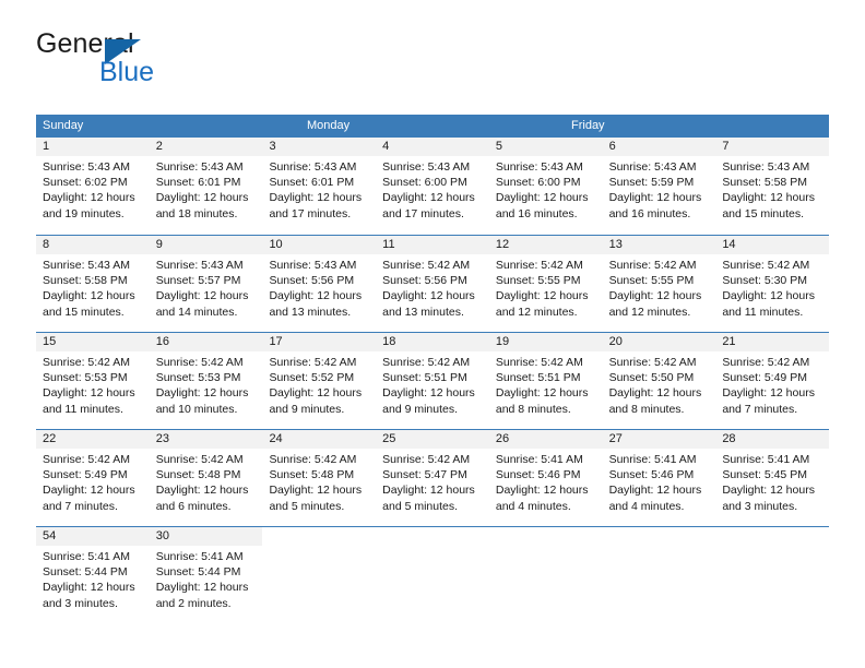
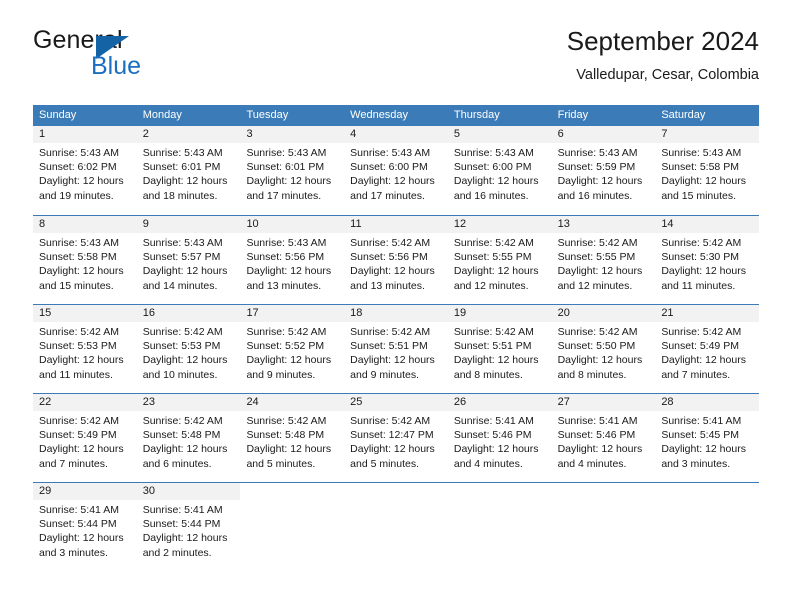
  General
  Blue
+ September 2024
+ Valledupar, Cesar, Colombia
  Sunday
  Monday
+ Tuesday
+ Wednesday
+ Thursday
  Friday
+ Saturday
  1
  Sunrise: 5:43 AM
  Sunset: 6:02 PM
  Daylight: 12 hours
  and 19 minutes.
  2
  Sunrise: 5:43 AM
  Sunset: 6:01 PM
  Daylight: 12 hours
  and 18 minutes.
  3
  Sunrise: 5:43 AM
  Sunset: 6:01 PM
  Daylight: 12 hours
  and 17 minutes.
  4
  Sunrise: 5:43 AM
  Sunset: 6:00 PM
  Daylight: 12 hours
  and 17 minutes.
  5
  Sunrise: 5:43 AM
  Sunset: 6:00 PM
  Daylight: 12 hours
  and 16 minutes.
  6
  Sunrise: 5:43 AM
  Sunset: 5:59 PM
  Daylight: 12 hours
  and 16 minutes.
  7
  Sunrise: 5:43 AM
  Sunset: 5:58 PM
  Daylight: 12 hours
  and 15 minutes.
  8
  Sunrise: 5:43 AM
  Sunset: 5:58 PM
  Daylight: 12 hours
  and 15 minutes.
  9
  Sunrise: 5:43 AM
  Sunset: 5:57 PM
  Daylight: 12 hours
  and 14 minutes.
  10
  Sunrise: 5:43 AM
  Sunset: 5:56 PM
  Daylight: 12 hours
  and 13 minutes.
  11
  Sunrise: 5:42 AM
  Sunset: 5:56 PM
  Daylight: 12 hours
  and 13 minutes.
  12
  Sunrise: 5:42 AM
  Sunset: 5:55 PM
  Daylight: 12 hours
  and 12 minutes.
  13
  Sunrise: 5:42 AM
  Sunset: 5:55 PM
  Daylight: 12 hours
  and 12 minutes.
  14
  Sunrise: 5:42 AM
  Sunset: 5:30 PM
  Daylight: 12 hours
  and 11 minutes.
  15
  Sunrise: 5:42 AM
  Sunset: 5:53 PM
  Daylight: 12 hours
  and 11 minutes.
  16
  Sunrise: 5:42 AM
  Sunset: 5:53 PM
  Daylight: 12 hours
  and 10 minutes.
  17
  Sunrise: 5:42 AM
  Sunset: 5:52 PM
  Daylight: 12 hours
  and 9 minutes.
  18
  Sunrise: 5:42 AM
  Sunset: 5:51 PM
  Daylight: 12 hours
  and 9 minutes.
  19
  Sunrise: 5:42 AM
  Sunset: 5:51 PM
  Daylight: 12 hours
  and 8 minutes.
  20
  Sunrise: 5:42 AM
  Sunset: 5:50 PM
  Daylight: 12 hours
  and 8 minutes.
  21
  Sunrise: 5:42 AM
  Sunset: 5:49 PM
  Daylight: 12 hours
  and 7 minutes.
  22
  Sunrise: 5:42 AM
  Sunset: 5:49 PM
  Daylight: 12 hours
  and 7 minutes.
  23
  Sunrise: 5:42 AM
  Sunset: 5:48 PM
  Daylight: 12 hours
  and 6 minutes.
  24
  Sunrise: 5:42 AM
  Sunset: 5:48 PM
  Daylight: 12 hours
  and 5 minutes.
  25
  Sunrise: 5:42 AM
- Sunset: 5:47 PM
+ Sunset: 12:47 PM
  Daylight: 12 hours
  and 5 minutes.
  26
  Sunrise: 5:41 AM
  Sunset: 5:46 PM
  Daylight: 12 hours
  and 4 minutes.
  27
  Sunrise: 5:41 AM
  Sunset: 5:46 PM
  Daylight: 12 hours
  and 4 minutes.
  28
  Sunrise: 5:41 AM
  Sunset: 5:45 PM
  Daylight: 12 hours
  and 3 minutes.
- 54
+ 29
  Sunrise: 5:41 AM
  Sunset: 5:44 PM
  Daylight: 12 hours
  and 3 minutes.
  30
  Sunrise: 5:41 AM
  Sunset: 5:44 PM
  Daylight: 12 hours
  and 2 minutes.
